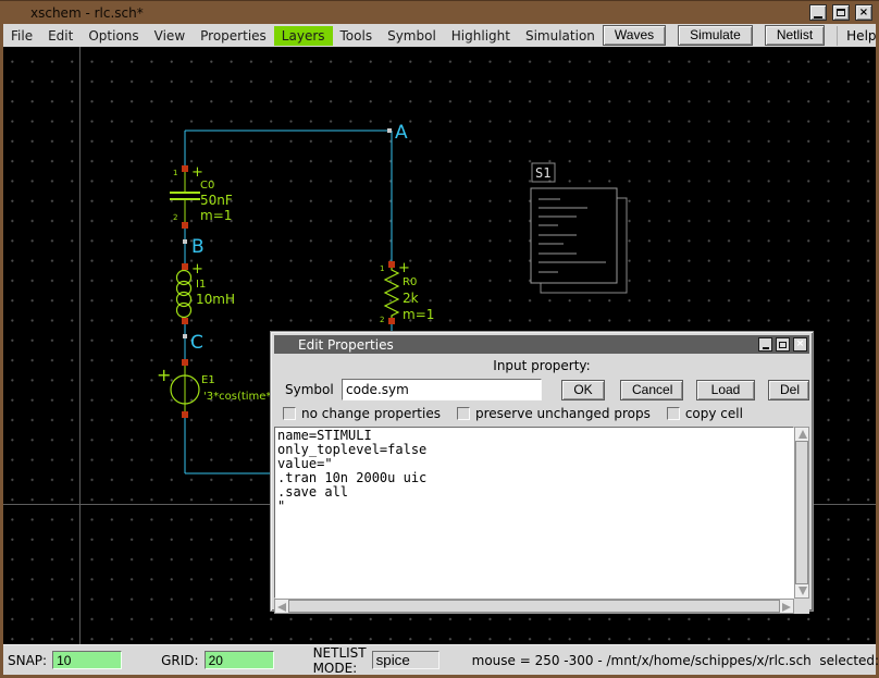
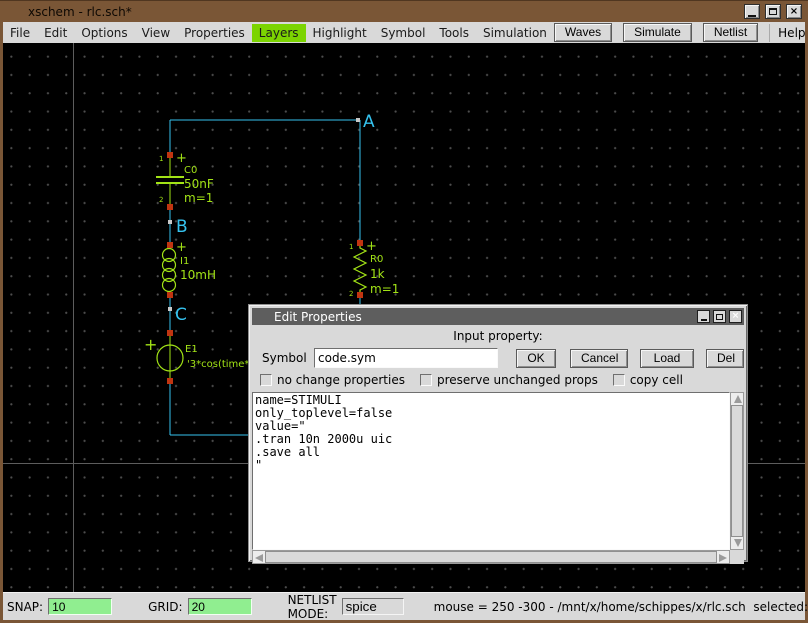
  xschem - rlc.sch*
  ×
  File
  Edit
  Options
  View
  Properties
  Layers
- Tools
+ Highlight
  Symbol
- Highlight
+ Tools
  Simulation
  Waves
  Simulate
  Netlist
  Help
  A
  B
  C
  +
  1
  2
  C0
  50nF
  m=1
  +
  I1
  10mH
  +
  1
  2
  R0
- 2k
+ 1k
  m=1
  +
  E1
  '3*cos(time*
- S1
  Edit Properties
  ×
  Input property:
  Symbol
  code.sym
  OK
  Cancel
  Load
  Del
  no change properties
  preserve unchanged props
  copy cell
  name=STIMULI
  only_toplevel=false
  value="
  .tran 10n 2000u uic
  .save all
  "
  SNAP:
  10
  GRID:
  20
  NETLIST MODE:
  spice
  mouse = 250 -300 - /mnt/x/home/schippes/x/rlc.sch selected:
